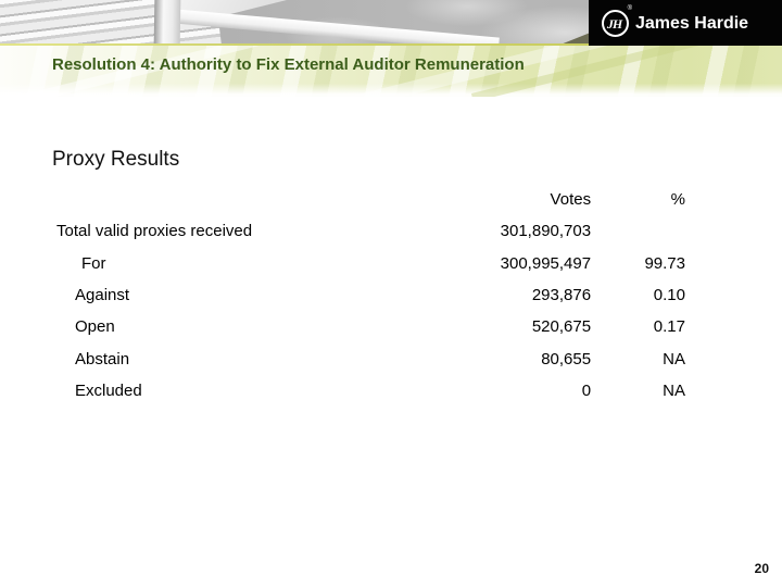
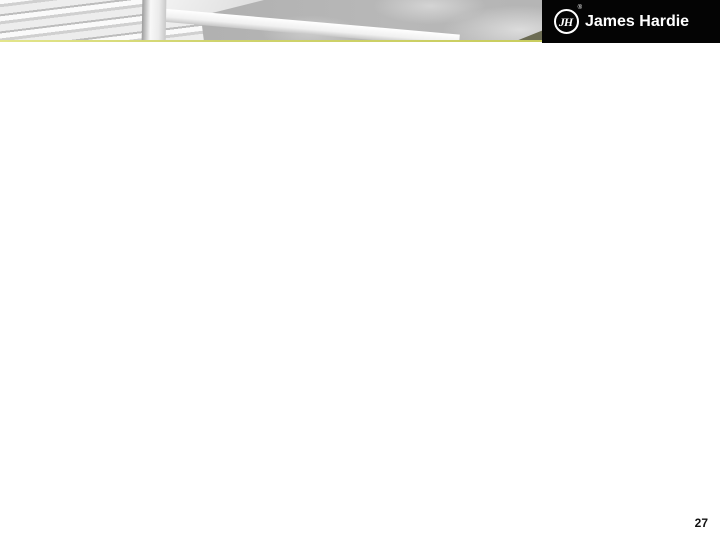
  JH
  James Hardie
- Resolution 4: Authority to Fix External Auditor Remuneration
- Proxy Results
- 	Votes	%
- Total valid proxies received	301,890,703
- For	300,995,497	99.73
- Against	293,876	0.10
- Open	520,675	0.17
- Abstain	80,655	NA
- Excluded	0	NA
- 20
+ 27
